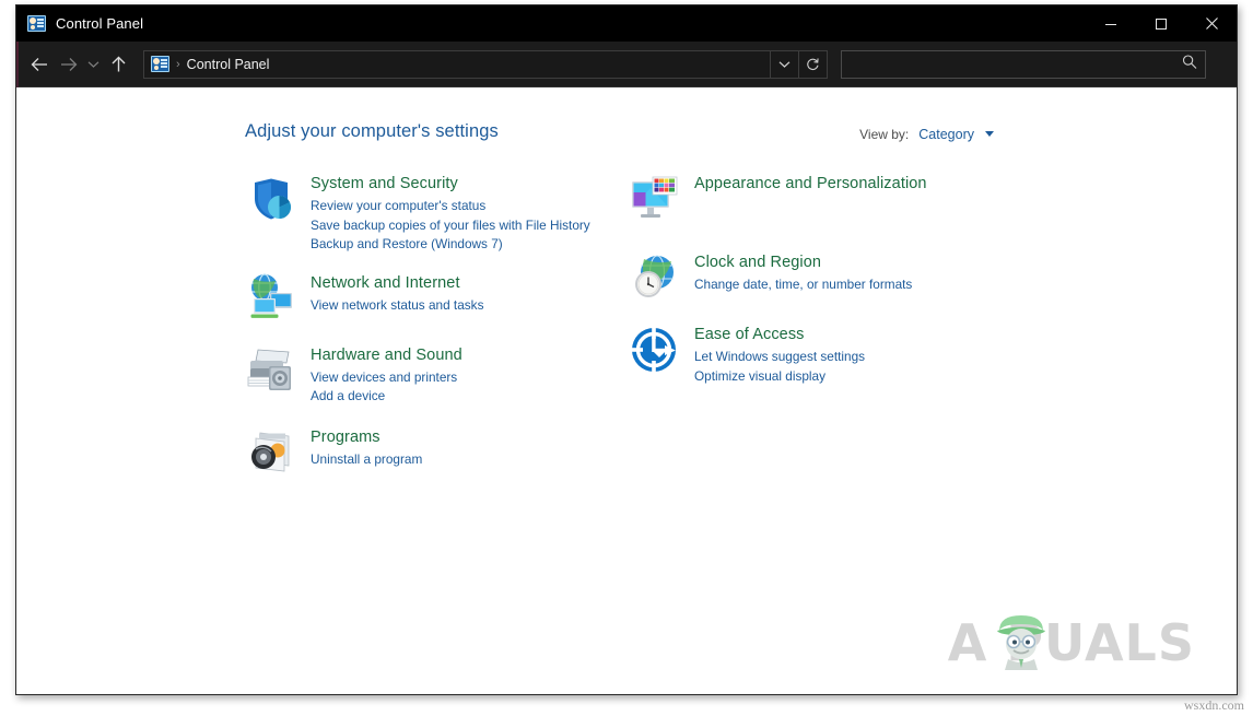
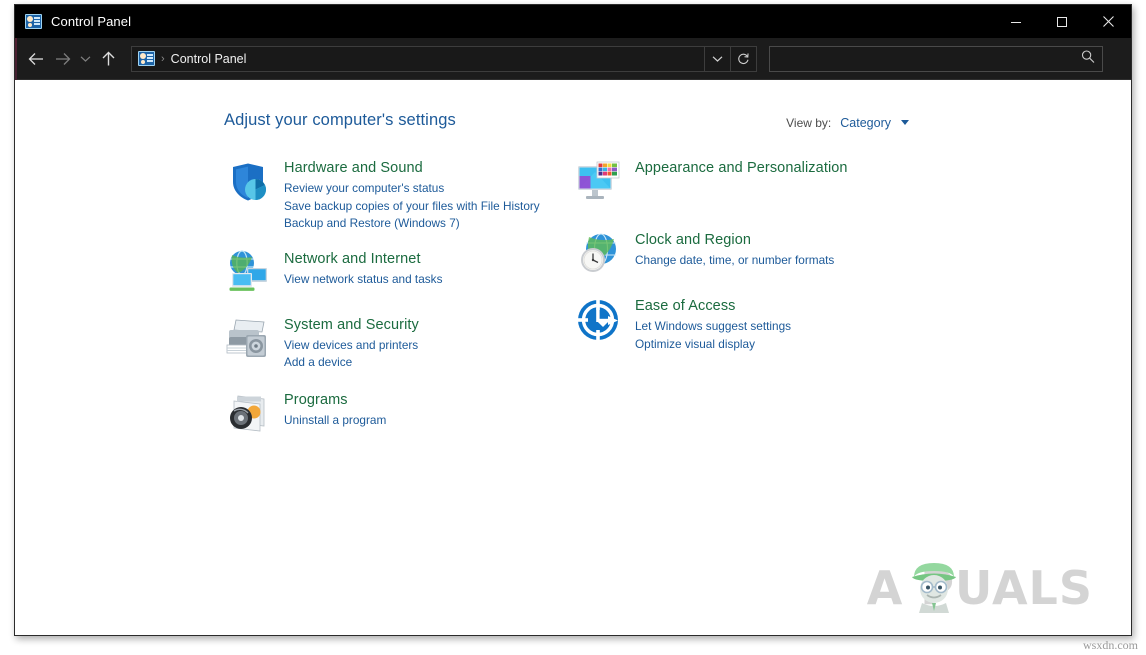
  Control Panel
  ›
  Control Panel
  Adjust your computer's settings
  View by:
  Category
- System and Security
+ Hardware and Sound
  Review your computer's status
  Save backup copies of your files with File History
  Backup and Restore (Windows 7)
  Network and Internet
  View network status and tasks
- Hardware and Sound
+ System and Security
  View devices and printers
  Add a device
  Programs
  Uninstall a program
  Appearance and Personalization
  Clock and Region
  Change date, time, or number formats
  Ease of Access
  Let Windows suggest settings
  Optimize visual display
  AUALS
  wsxdn.com
